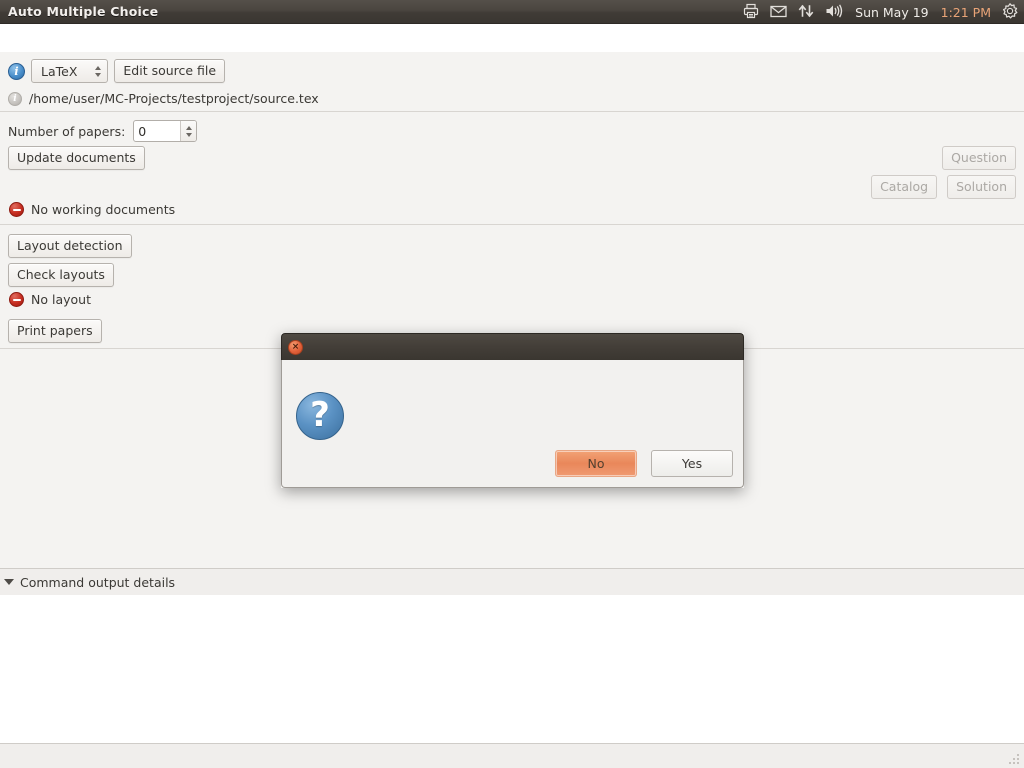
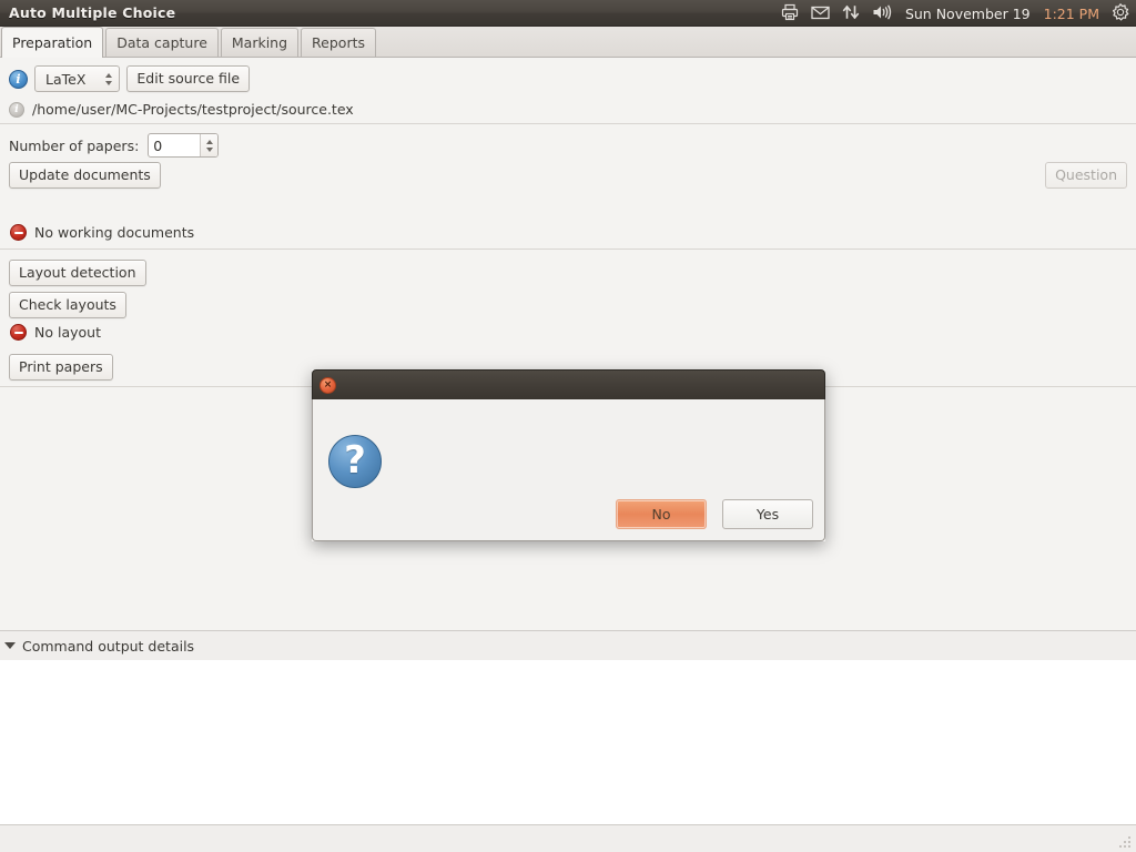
  Auto Multiple Choice
- Sun May 19
+ Sun November 19
  1:21 PM
+ Preparation
+ Data capture
+ Marking
+ Reports
  i
  LaTeX
  Edit source file
  i
  /home/user/MC-Projects/testproject/source.tex
  Number of papers:
  0
  Update documents
  Question
- Catalog
- Solution
  No working documents
  Layout detection
  Check layouts
  No layout
  Print papers
  Command output details
  ×
  ?
  No
  Yes
